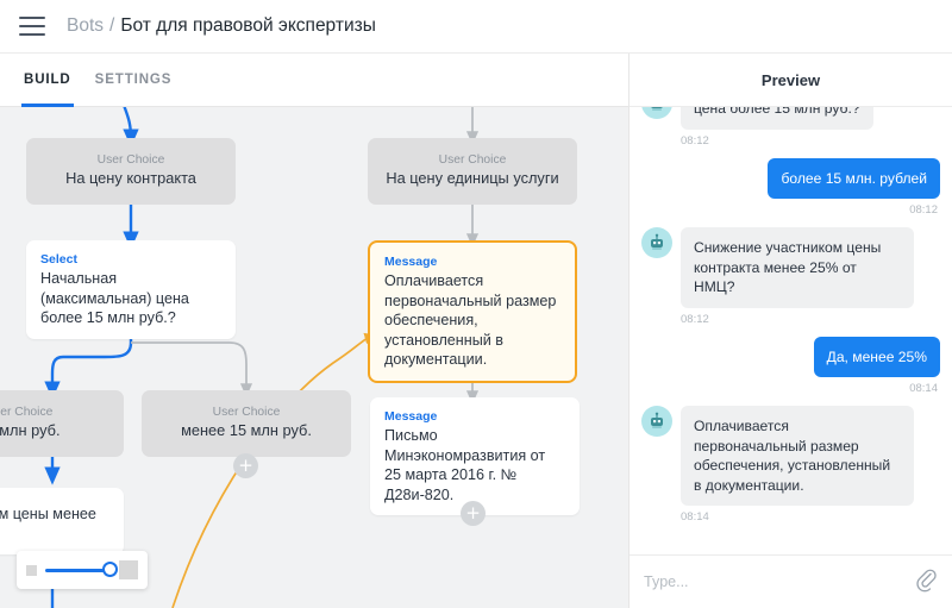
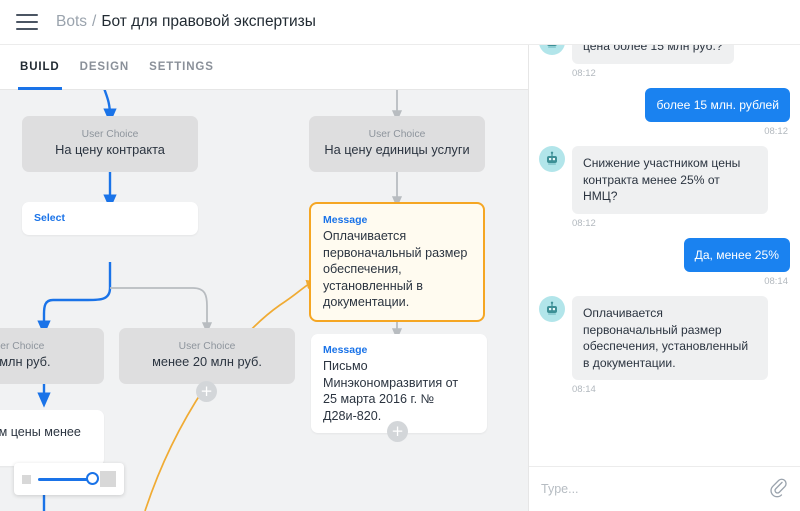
  Bots
  /
  Бот для правовой экспертизы
  BUILD
+ DESIGN
  SETTINGS
  User Choice
  На цену контракта
  Select
- Начальная (максимальная) цена более 15 млн руб.?
  er Choice
  млн руб.
  User Choice
- менее 15 млн руб.
+ менее 20 млн руб.
  User Choice
  На цену единицы услуги
  Message
  Оплачивается первоначальный размер обеспечения, установленный в документации.
  Message
  Письмо Минэкономразвития от 25 марта 2016 г. № Д28и-820.
  +
  +
- Preview
  цена более 15 млн руб.?
  08:12
  более 15 млн. рублей
  08:12
  Снижение участником цены контракта менее 25% от НМЦ?
  08:12
  Да, менее 25%
  08:14
  Оплачивается первоначальный размер обеспечения, установленный в документации.
  08:14
  Type...
